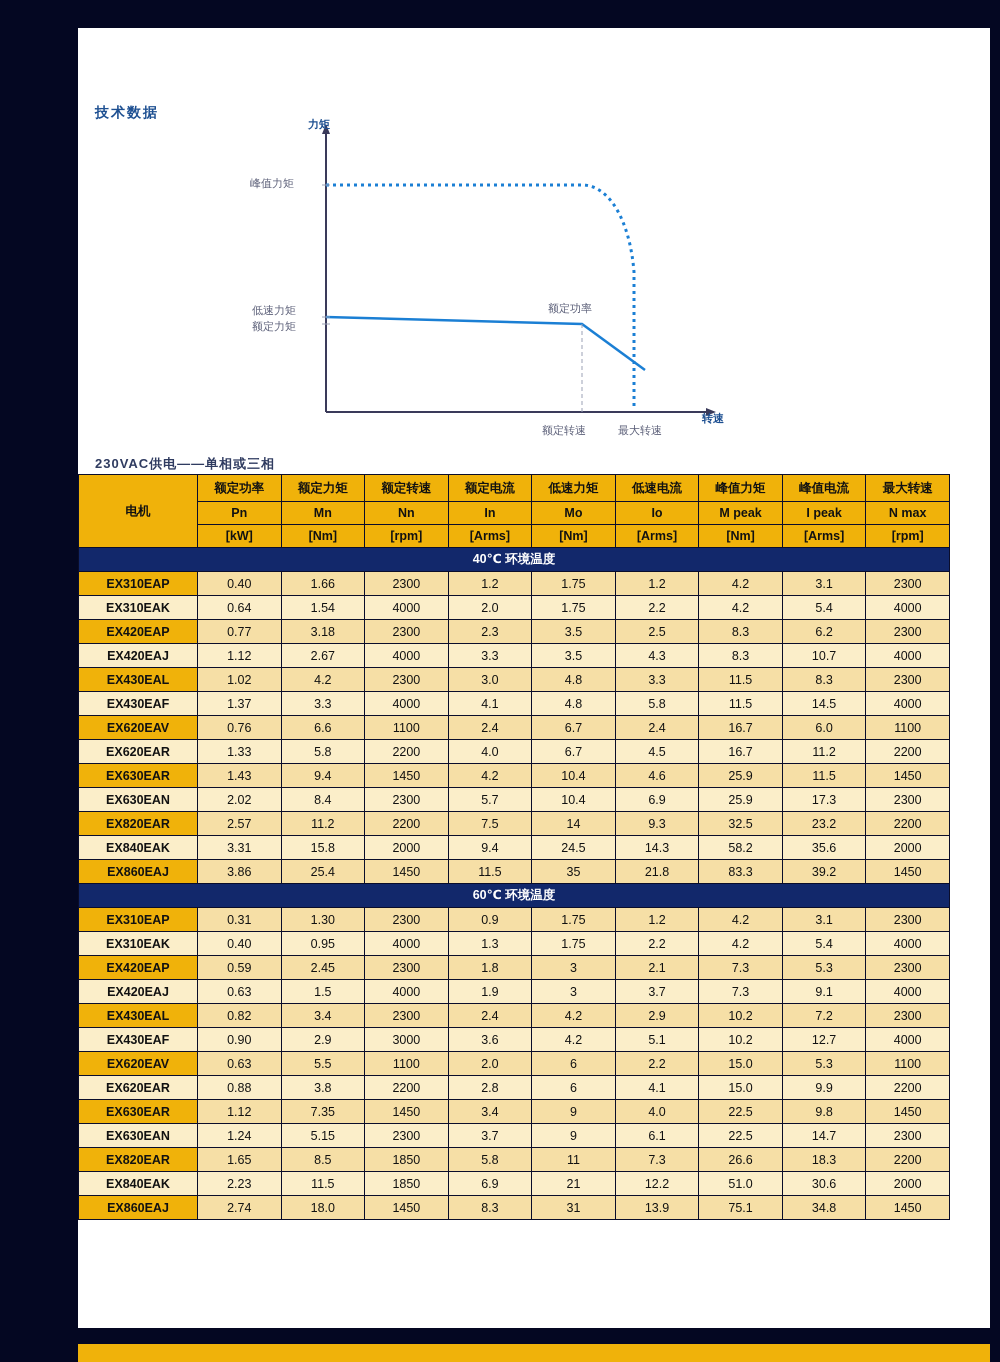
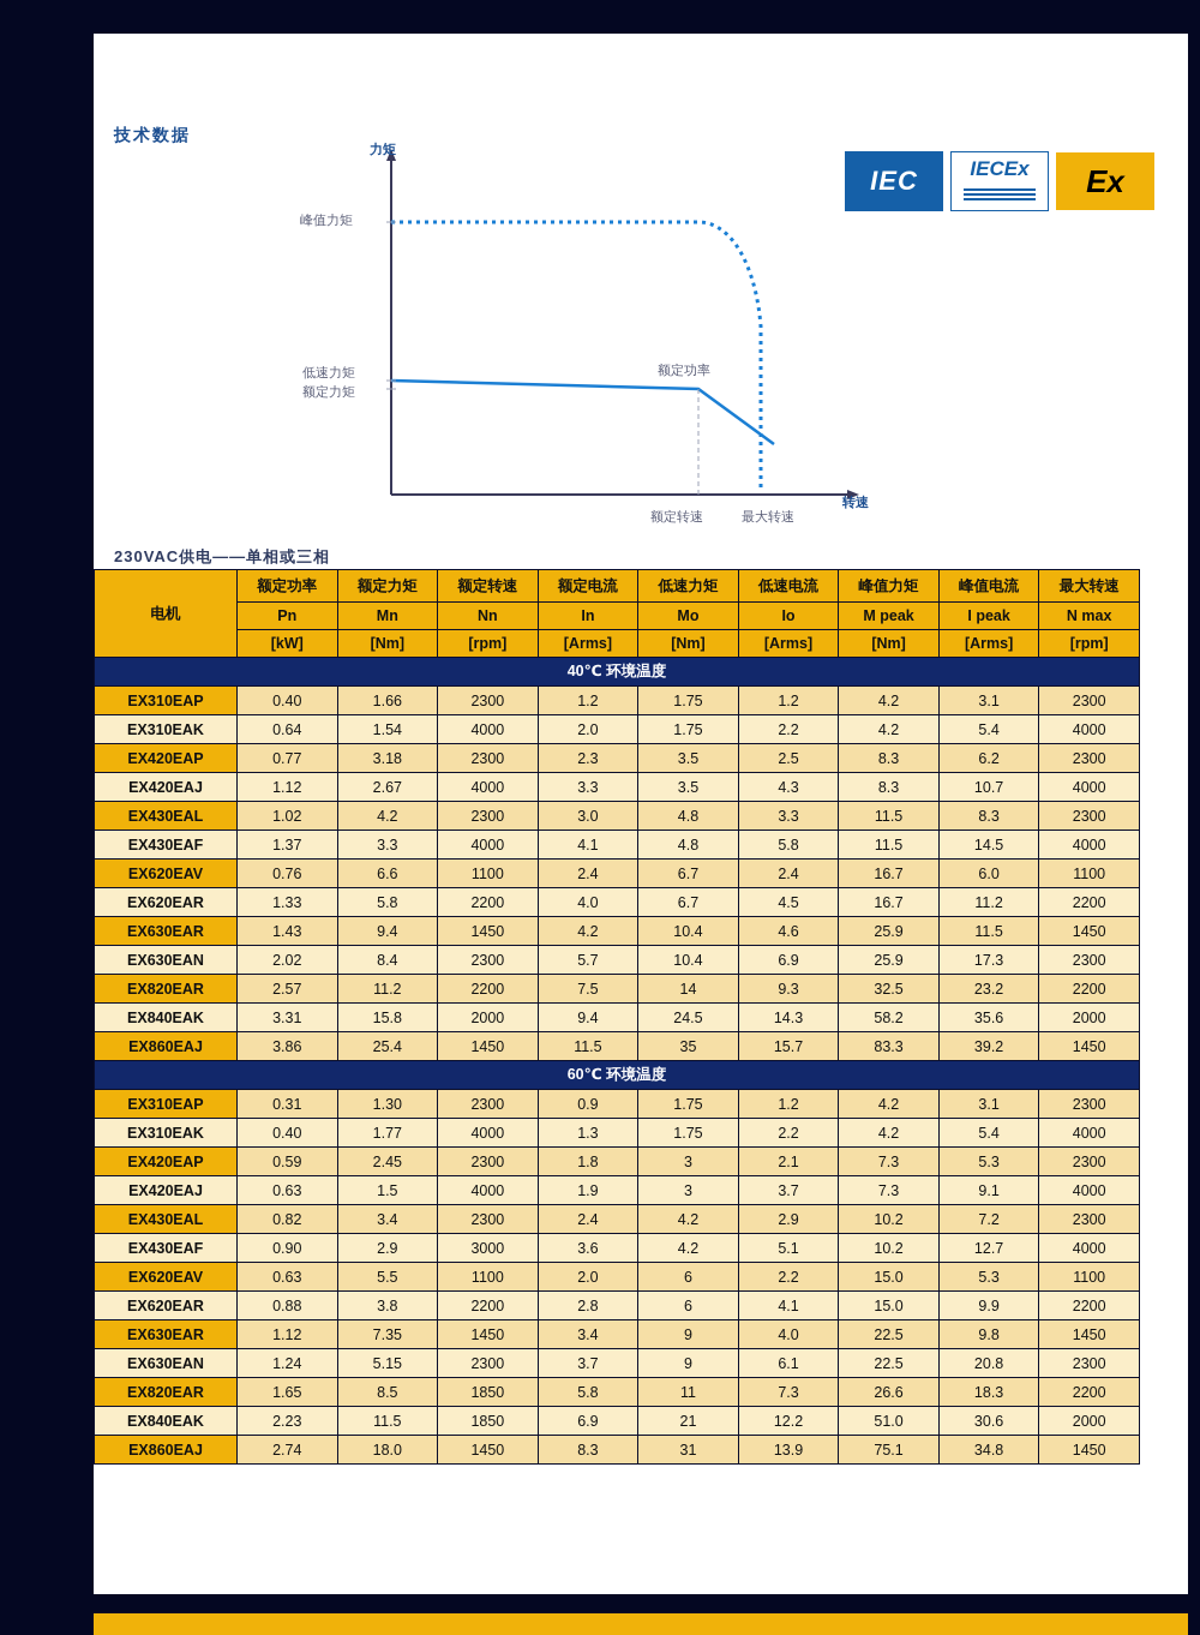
  技术数据
+ IEC
+ IECEx
+ Ex
  力矩
  转速
  峰值力矩
  低速力矩
  额定力矩
  额定功率
  额定转速
  最大转速
  230VAC供电——单相或三相
  电机	额定功率	额定力矩	额定转速	额定电流	低速力矩	低速电流	峰值力矩	峰值电流	最大转速
  Pn	Mn	Nn	In	Mo	Io	M peak	I peak	N max
  [kW]	[Nm]	[rpm]	[Arms]	[Nm]	[Arms]	[Nm]	[Arms]	[rpm]
  40℃ 环境温度
  EX310EAP	0.40	1.66	2300	1.2	1.75	1.2	4.2	3.1	2300
  EX310EAK	0.64	1.54	4000	2.0	1.75	2.2	4.2	5.4	4000
  EX420EAP	0.77	3.18	2300	2.3	3.5	2.5	8.3	6.2	2300
  EX420EAJ	1.12	2.67	4000	3.3	3.5	4.3	8.3	10.7	4000
  EX430EAL	1.02	4.2	2300	3.0	4.8	3.3	11.5	8.3	2300
  EX430EAF	1.37	3.3	4000	4.1	4.8	5.8	11.5	14.5	4000
  EX620EAV	0.76	6.6	1100	2.4	6.7	2.4	16.7	6.0	1100
  EX620EAR	1.33	5.8	2200	4.0	6.7	4.5	16.7	11.2	2200
  EX630EAR	1.43	9.4	1450	4.2	10.4	4.6	25.9	11.5	1450
  EX630EAN	2.02	8.4	2300	5.7	10.4	6.9	25.9	17.3	2300
  EX820EAR	2.57	11.2	2200	7.5	14	9.3	32.5	23.2	2200
  EX840EAK	3.31	15.8	2000	9.4	24.5	14.3	58.2	35.6	2000
- EX860EAJ	3.86	25.4	1450	11.5	35	21.8	83.3	39.2	1450
+ EX860EAJ	3.86	25.4	1450	11.5	35	15.7	83.3	39.2	1450
  60℃ 环境温度
  EX310EAP	0.31	1.30	2300	0.9	1.75	1.2	4.2	3.1	2300
- EX310EAK	0.40	0.95	4000	1.3	1.75	2.2	4.2	5.4	4000
+ EX310EAK	0.40	1.77	4000	1.3	1.75	2.2	4.2	5.4	4000
  EX420EAP	0.59	2.45	2300	1.8	3	2.1	7.3	5.3	2300
  EX420EAJ	0.63	1.5	4000	1.9	3	3.7	7.3	9.1	4000
  EX430EAL	0.82	3.4	2300	2.4	4.2	2.9	10.2	7.2	2300
  EX430EAF	0.90	2.9	3000	3.6	4.2	5.1	10.2	12.7	4000
  EX620EAV	0.63	5.5	1100	2.0	6	2.2	15.0	5.3	1100
  EX620EAR	0.88	3.8	2200	2.8	6	4.1	15.0	9.9	2200
  EX630EAR	1.12	7.35	1450	3.4	9	4.0	22.5	9.8	1450
- EX630EAN	1.24	5.15	2300	3.7	9	6.1	22.5	14.7	2300
+ EX630EAN	1.24	5.15	2300	3.7	9	6.1	22.5	20.8	2300
  EX820EAR	1.65	8.5	1850	5.8	11	7.3	26.6	18.3	2200
  EX840EAK	2.23	11.5	1850	6.9	21	12.2	51.0	30.6	2000
  EX860EAJ	2.74	18.0	1450	8.3	31	13.9	75.1	34.8	1450
